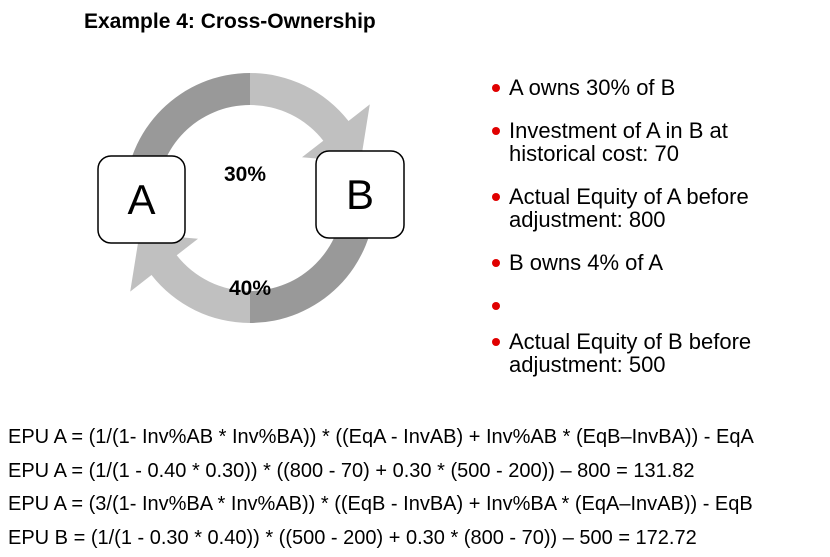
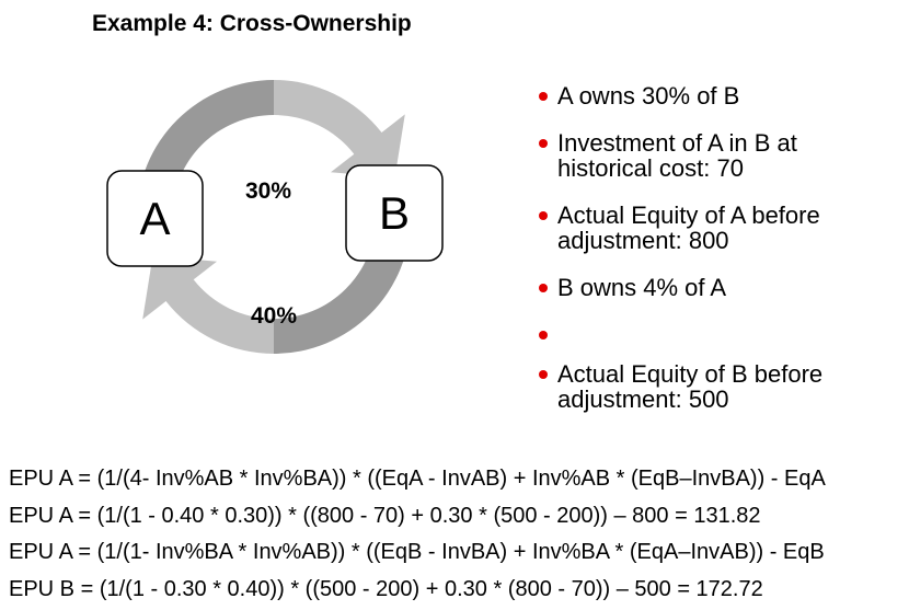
  Example 4: Cross-Ownership
  A
  B
  30%
  40%
  A owns 30% of B
  Investment of A in B at historical cost: 70
  Actual Equity of A before adjustment: 800
  B owns 4% of A
  Actual Equity of B before adjustment: 500
- EPU A = (1/(1- Inv%AB * Inv%BA)) * ((EqA - InvAB) + Inv%AB * (EqB–InvBA)) - EqA
+ EPU A = (1/(4- Inv%AB * Inv%BA)) * ((EqA - InvAB) + Inv%AB * (EqB–InvBA)) - EqA
  EPU A = (1/(1 - 0.40 * 0.30)) * ((800 - 70) + 0.30 * (500 - 200)) – 800 = 131.82
- EPU A = (3/(1- Inv%BA * Inv%AB)) * ((EqB - InvBA) + Inv%BA * (EqA–InvAB)) - EqB
+ EPU A = (1/(1- Inv%BA * Inv%AB)) * ((EqB - InvBA) + Inv%BA * (EqA–InvAB)) - EqB
  EPU B = (1/(1 - 0.30 * 0.40)) * ((500 - 200) + 0.30 * (800 - 70)) – 500 = 172.72
